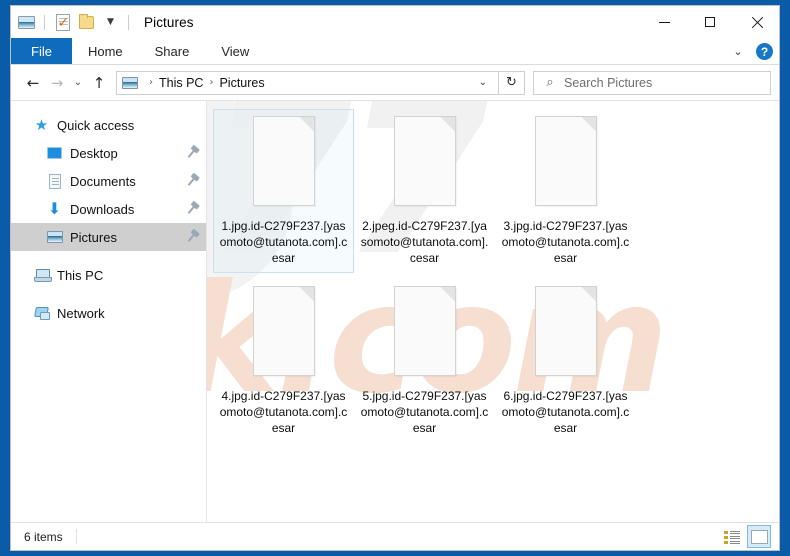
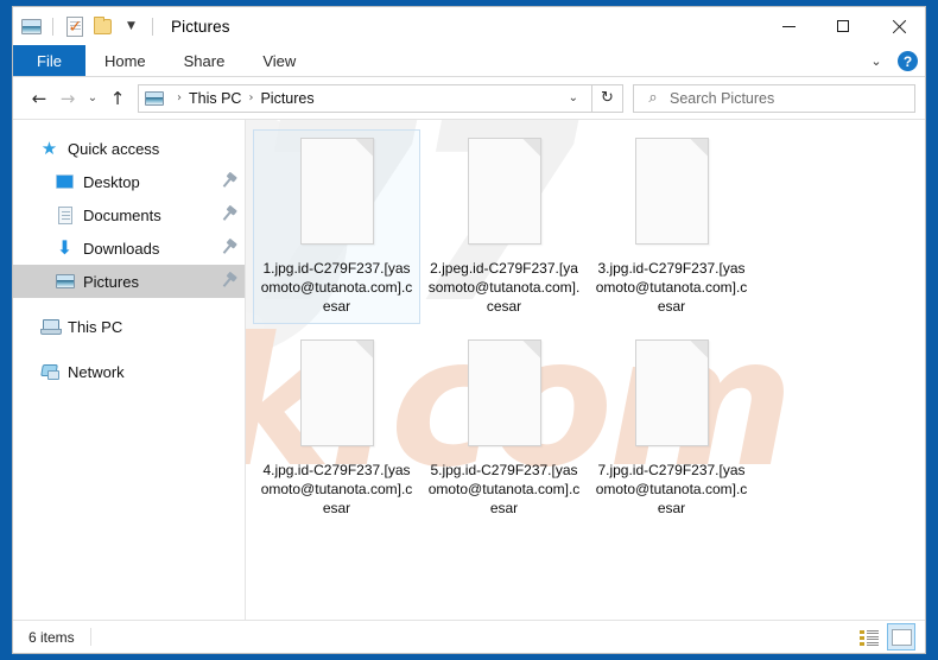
  ▼
  Pictures
  File
  Home
  Share
  View
  ⌄
  ?
  ←
  →
  ⌄
  ↑
  ›
  This PC
  ›
  Pictures
  ⌄
  ↻
  ⌕
  Search Pictures
  ★
  Quick access
  Desktop
  Documents
  ⬇
  Downloads
  Pictures
  This PC
  Network
  1.jpg.id-C279F237.[yasomoto@tutanota.com].cesar
  2.jpeg.id-C279F237.[yasomoto@tutanota.com].cesar
  3.jpg.id-C279F237.[yasomoto@tutanota.com].cesar
  4.jpg.id-C279F237.[yasomoto@tutanota.com].cesar
  5.jpg.id-C279F237.[yasomoto@tutanota.com].cesar
- 6.jpg.id-C279F237.[yasomoto@tutanota.com].cesar
+ 7.jpg.id-C279F237.[yasomoto@tutanota.com].cesar
  6 items
